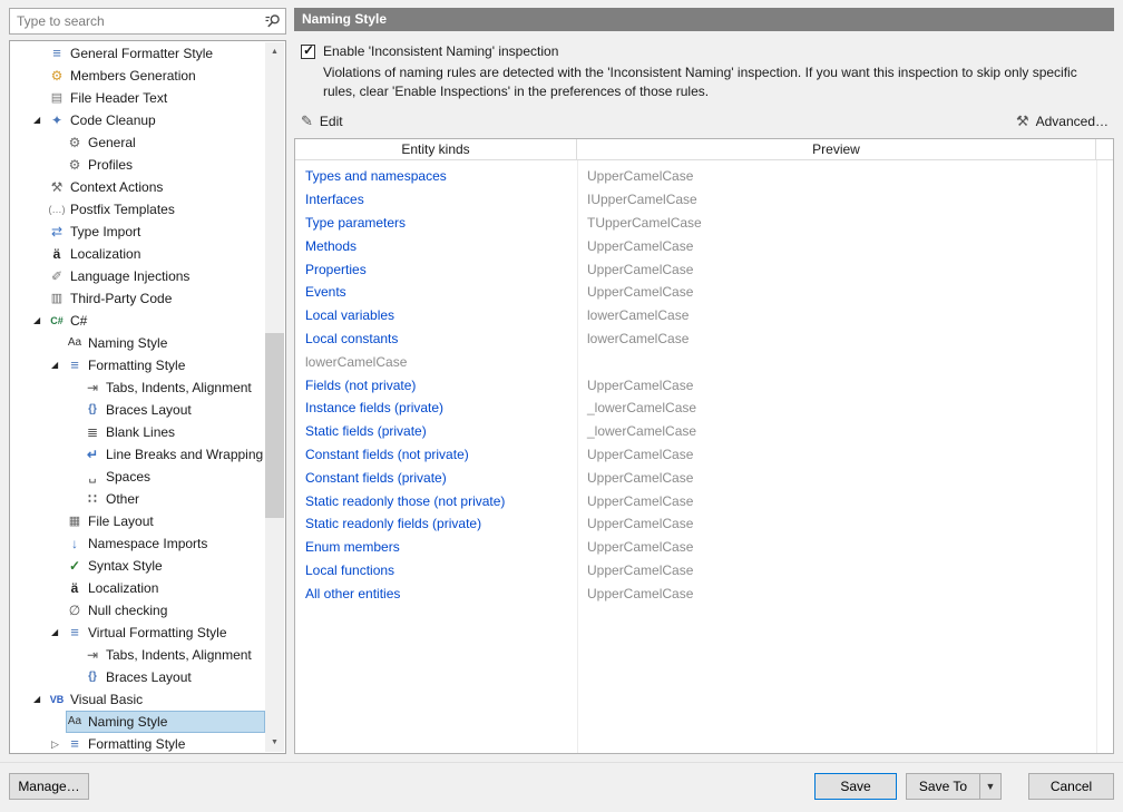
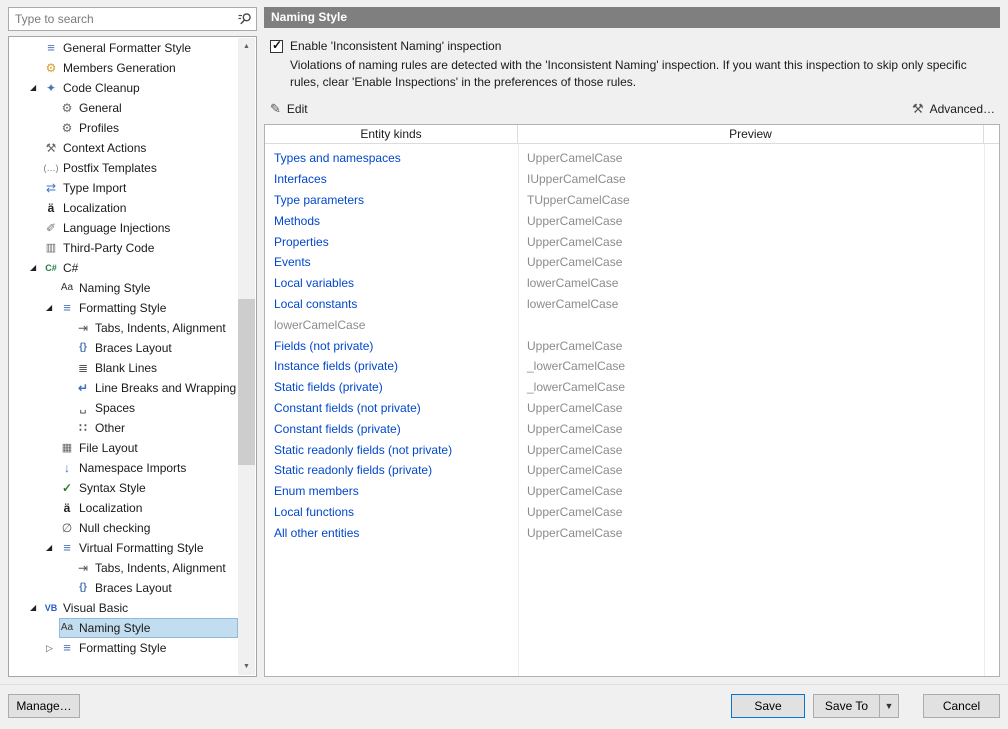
  Type to search
  ≡
  General Formatter Style
  ⚙
  Members Generation
- ▤
- File Header Text
  ◢
  ✦
  Code Cleanup
  ⚙
  General
  ⚙
  Profiles
  ⚒
  Context Actions
  (…)
  Postfix Templates
  ⇄
  Type Import
  ä
  Localization
  ✐
  Language Injections
  ▥
  Third-Party Code
  ◢
  C#
  C#
  Aa
  Naming Style
  ◢
  ≡
  Formatting Style
  ⇥
  Tabs, Indents, Alignment
  {}
  Braces Layout
  ≣
  Blank Lines
  ↵
  Line Breaks and Wrapping
  ␣
  Spaces
  ∷
  Other
  ▦
  File Layout
  ↓
  Namespace Imports
  ✓
  Syntax Style
  ä
  Localization
  ∅
  Null checking
  ◢
  ≡
  Virtual Formatting Style
  ⇥
  Tabs, Indents, Alignment
  {}
  Braces Layout
  ◢
  VB
  Visual Basic
  Aa
  Naming Style
  ▷
  ≡
  Formatting Style
  Naming Style
  Enable 'Inconsistent Naming' inspection
  Violations of naming rules are detected with the 'Inconsistent Naming' inspection. If you want this inspection to skip only specific rules, clear 'Enable Inspections' in the preferences of those rules.
  ✎
  Edit
  ⚒
  Advanced…
  Entity kinds
  Preview
  Types and namespaces
  UpperCamelCase
  Interfaces
  IUpperCamelCase
  Type parameters
  TUpperCamelCase
  Methods
  UpperCamelCase
  Properties
  UpperCamelCase
  Events
  UpperCamelCase
  Local variables
  lowerCamelCase
  Local constants
  lowerCamelCase
  lowerCamelCase
  Fields (not private)
  UpperCamelCase
  Instance fields (private)
  _lowerCamelCase
  Static fields (private)
  _lowerCamelCase
  Constant fields (not private)
  UpperCamelCase
  Constant fields (private)
  UpperCamelCase
- Static readonly those (not private)
+ Static readonly fields (not private)
  UpperCamelCase
  Static readonly fields (private)
  UpperCamelCase
  Enum members
  UpperCamelCase
  Local functions
  UpperCamelCase
  All other entities
  UpperCamelCase
  Manage…
  Save
  Save To
  ▼
  Cancel
